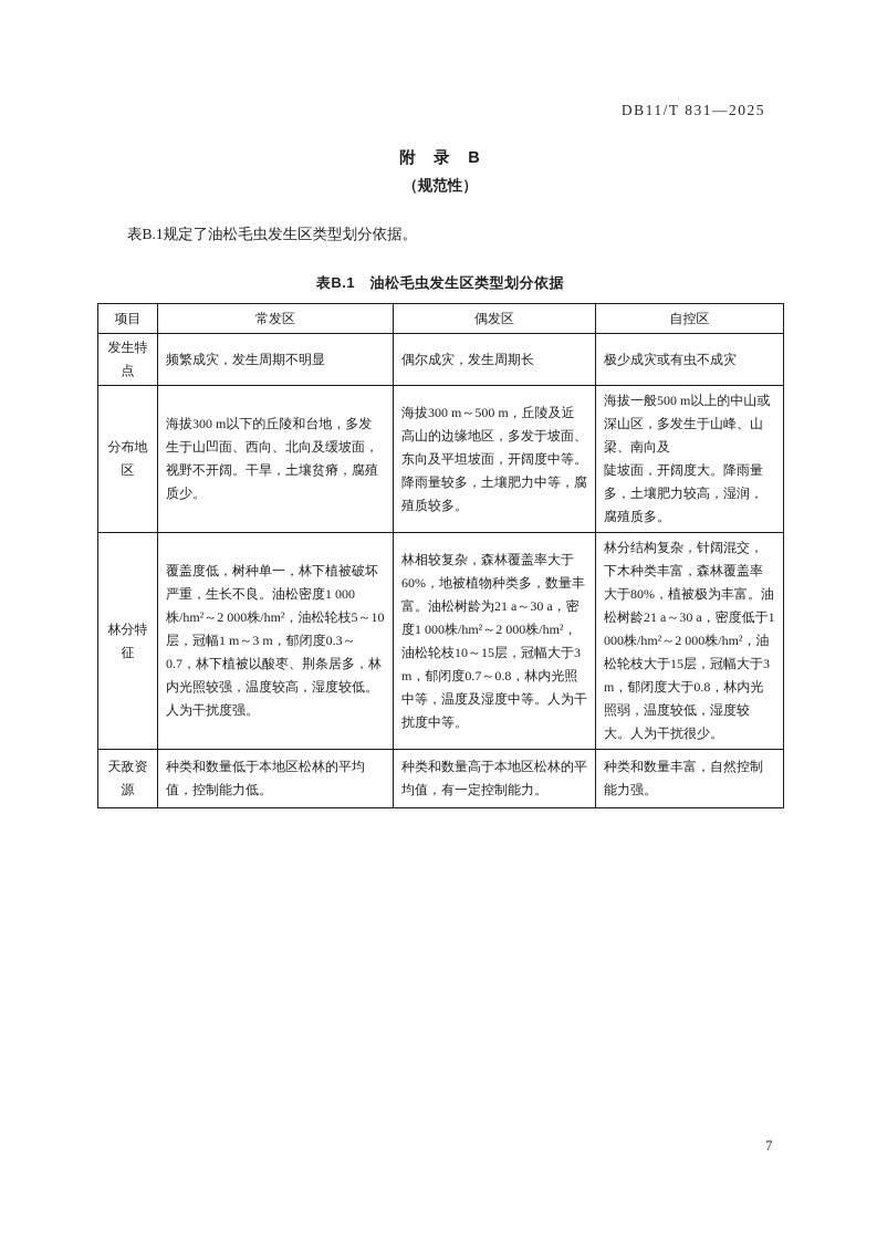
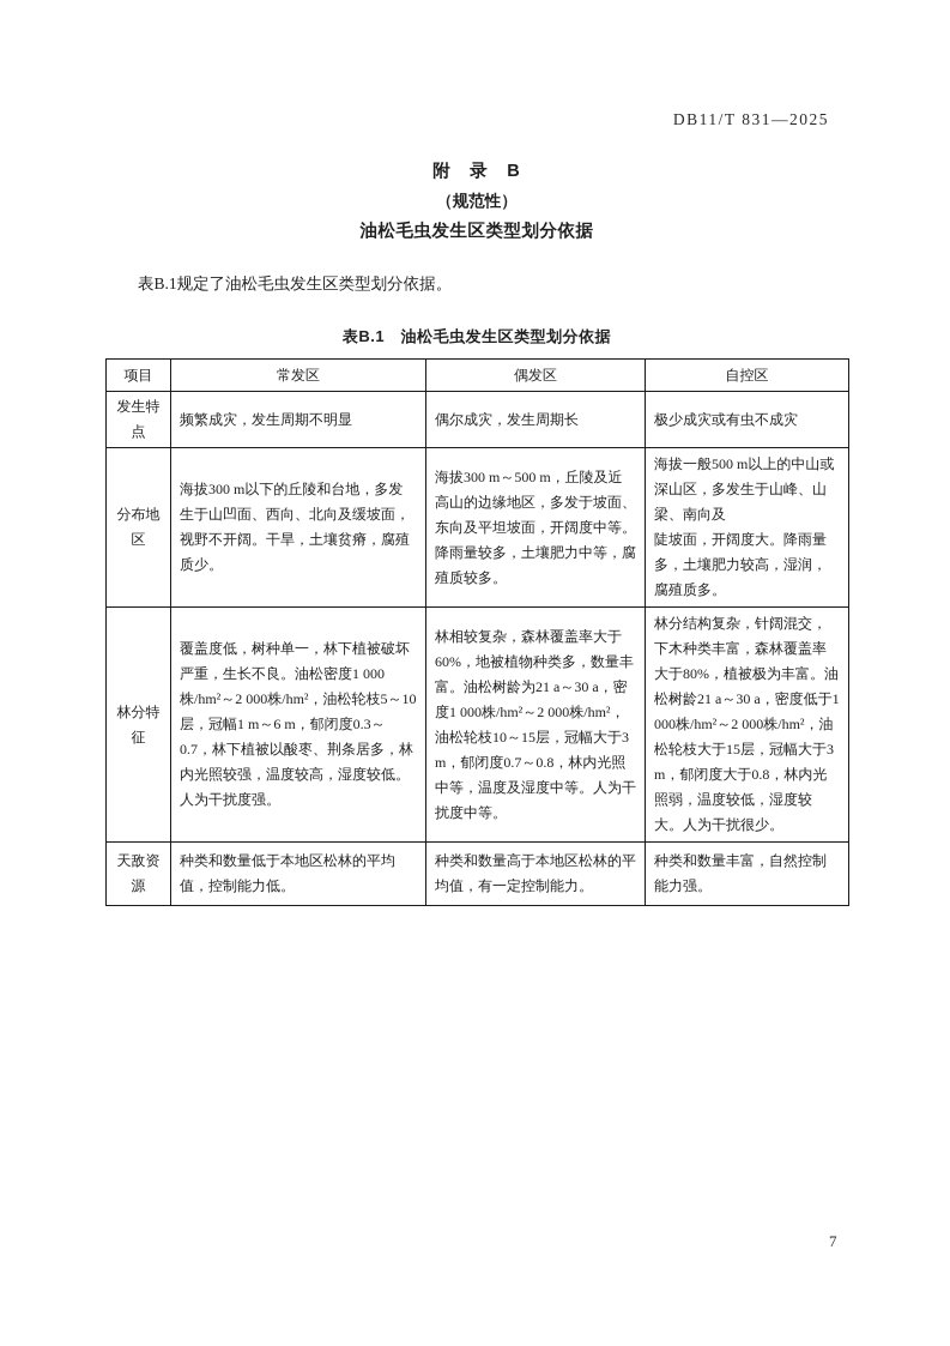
  DB11/T 831—2025
  附 录 B
  （规范性）
+ 油松毛虫发生区类型划分依据
  表B.1规定了油松毛虫发生区类型划分依据。
  表B.1 油松毛虫发生区类型划分依据
  项目	常发区	偶发区	自控区
  发生特点	频繁成灾，发生周期不明显	偶尔成灾，发生周期长	极少成灾或有虫不成灾
  分布地区	海拔300 m以下的丘陵和台地，多发生于山凹面、西向、北向及缓坡面，视野不开阔。干旱，土壤贫瘠，腐殖质少。	海拔300 m～500 m，丘陵及近高山的边缘地区，多发于坡面、东向及平坦坡面，开阔度中等。降雨量较多，土壤肥力中等，腐殖质较多。	海拔一般500 m以上的中山或深山区，多发生于山峰、山梁、南向及 陡坡面，开阔度大。降雨量多，土壤肥力较高，湿润，腐殖质多。
- 林分特征	覆盖度低，树种单一，林下植被破坏严重，生长不良。油松密度1 000株/hm²～2 000株/hm²，油松轮枝5～10层，冠幅1 m～3 m，郁闭度0.3～0.7，林下植被以酸枣、荆条居多，林内光照较强，温度较高，湿度较低。人为干扰度强。	林相较复杂，森林覆盖率大于60%，地被植物种类多，数量丰富。油松树龄为21 a～30 a，密度1 000株/hm²～2 000株/hm²，油松轮枝10～15层，冠幅大于3 m，郁闭度0.7～0.8，林内光照中等，温度及湿度中等。人为干扰度中等。	林分结构复杂，针阔混交，下木种类丰富，森林覆盖率大于80%，植被极为丰富。油松树龄21 a～30 a，密度低于1 000株/hm²～2 000株/hm²，油松轮枝大于15层，冠幅大于3 m，郁闭度大于0.8，林内光照弱，温度较低，湿度较大。人为干扰很少。
+ 林分特征	覆盖度低，树种单一，林下植被破坏严重，生长不良。油松密度1 000株/hm²～2 000株/hm²，油松轮枝5～10层，冠幅1 m～6 m，郁闭度0.3～0.7，林下植被以酸枣、荆条居多，林内光照较强，温度较高，湿度较低。人为干扰度强。	林相较复杂，森林覆盖率大于60%，地被植物种类多，数量丰富。油松树龄为21 a～30 a，密度1 000株/hm²～2 000株/hm²，油松轮枝10～15层，冠幅大于3 m，郁闭度0.7～0.8，林内光照中等，温度及湿度中等。人为干扰度中等。	林分结构复杂，针阔混交，下木种类丰富，森林覆盖率大于80%，植被极为丰富。油松树龄21 a～30 a，密度低于1 000株/hm²～2 000株/hm²，油松轮枝大于15层，冠幅大于3 m，郁闭度大于0.8，林内光照弱，温度较低，湿度较大。人为干扰很少。
  天敌资源	种类和数量低于本地区松林的平均值，控制能力低。	种类和数量高于本地区松林的平均值，有一定控制能力。	种类和数量丰富，自然控制能力强。
  7
